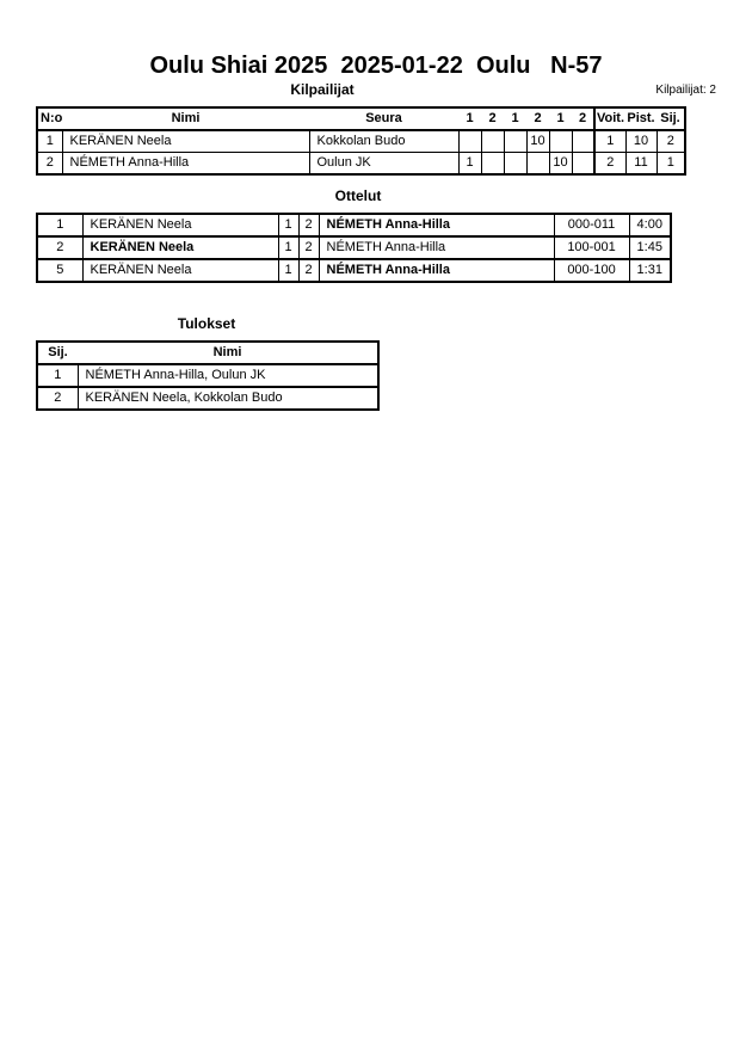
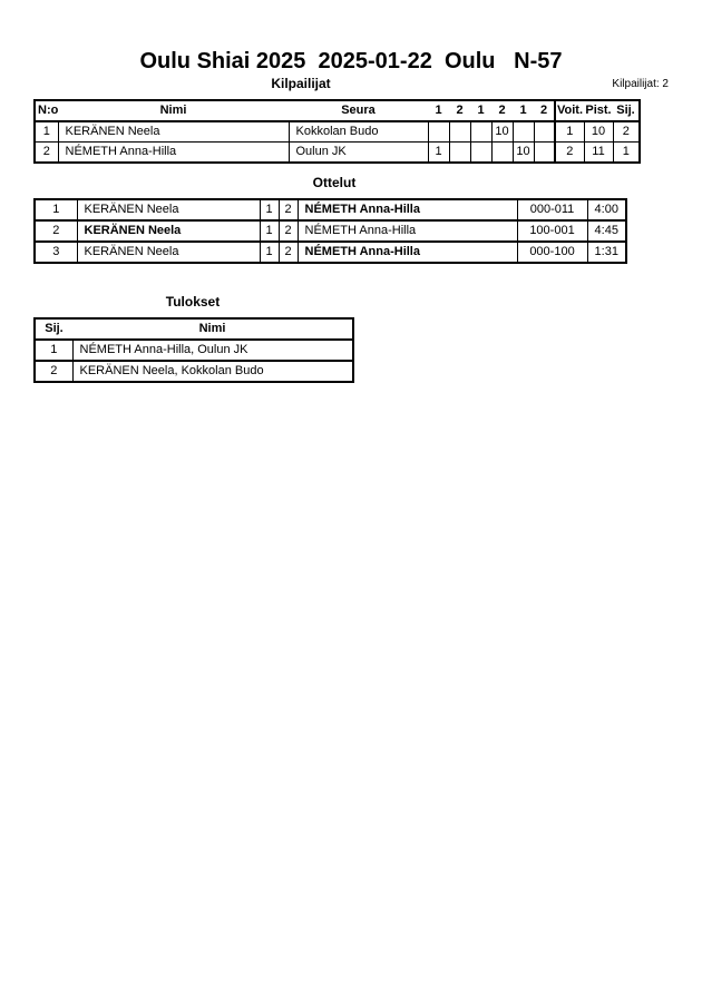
  Oulu Shiai 2025 2025-01-22 Oulu N-57
  Kilpailijat
  Kilpailijat: 2
  N:o	Nimi	Seura	1	2	1	2	1	2	Voit.	Pist.	Sij.
  1	KERÄNEN Neela	Kokkolan Budo				10			1	10	2
  2	NÉMETH Anna-Hilla	Oulun JK	1				10		2	11	1
  Ottelut
  1	KERÄNEN Neela	1	2	NÉMETH Anna-Hilla	000-011	4:00
- 2	KERÄNEN Neela	1	2	NÉMETH Anna-Hilla	100-001	1:45
+ 2	KERÄNEN Neela	1	2	NÉMETH Anna-Hilla	100-001	4:45
- 5	KERÄNEN Neela	1	2	NÉMETH Anna-Hilla	000-100	1:31
+ 3	KERÄNEN Neela	1	2	NÉMETH Anna-Hilla	000-100	1:31
  Tulokset
  Sij.	Nimi
  1	NÉMETH Anna-Hilla, Oulun JK
  2	KERÄNEN Neela, Kokkolan Budo
